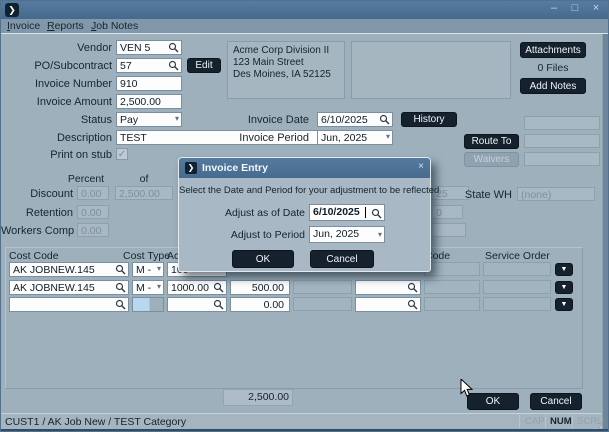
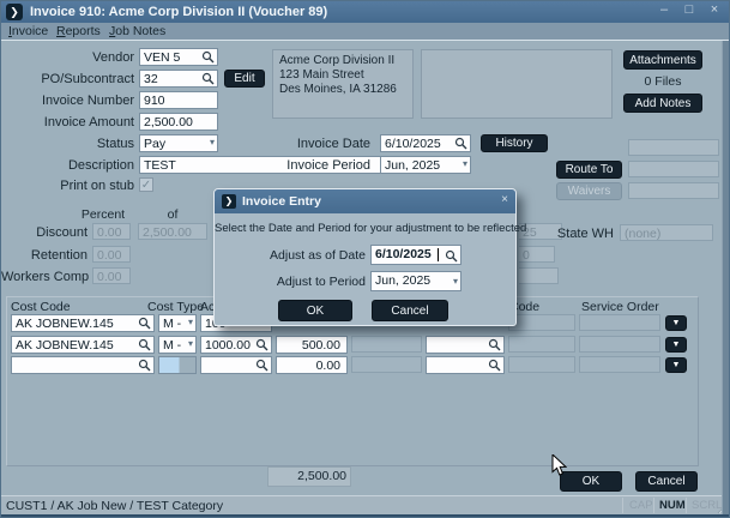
  ❯
+ Invoice 910: Acme Corp Division II (Voucher 89)
  –
  □
  ×
  Invoice
  Reports
  Job Notes
  Vendor
  VEN 5
  PO/Subcontract
- 57
+ 32
  Edit
  Invoice Number
  910
  Invoice Amount
  2,500.00
  Status
  Pay
  ▾
  Description
  TEST
  Print on stub
  ✓
  Acme Corp Division II
  123 Main Street
- Des Moines, IA 52125
+ Des Moines, IA 31286
  Attachments
  0 Files
  Add Notes
  Invoice Date
  6/10/2025
  History
  Invoice Period
  Jun, 2025
  ▾
  Route To
  Waivers
  Percent
  of
  Discount
  0.00
  2,500.00
  Retention
  0.00
  Workers Comp
  0.00
  25
  0
  State WH
  (none)
  Cost Code
  Cost Type
  ode
  Service Order
  AK JOBNEW.145
  M -
  ▾
  AK JOBNEW.145
  M -
  ▾
  1000.00
  500.00
  0.00
  2,500.00
  OK
  Cancel
  ❯
  Invoice Entry
  ×
  Select the Date and Period for your adjustment to be reflected
  Adjust as of Date
  6/10/2025
  Adjust to Period
  Jun, 2025
  ▾
  OK
  Cancel
  CUST1 / AK Job New / TEST Category
  NUM
  SCRL
